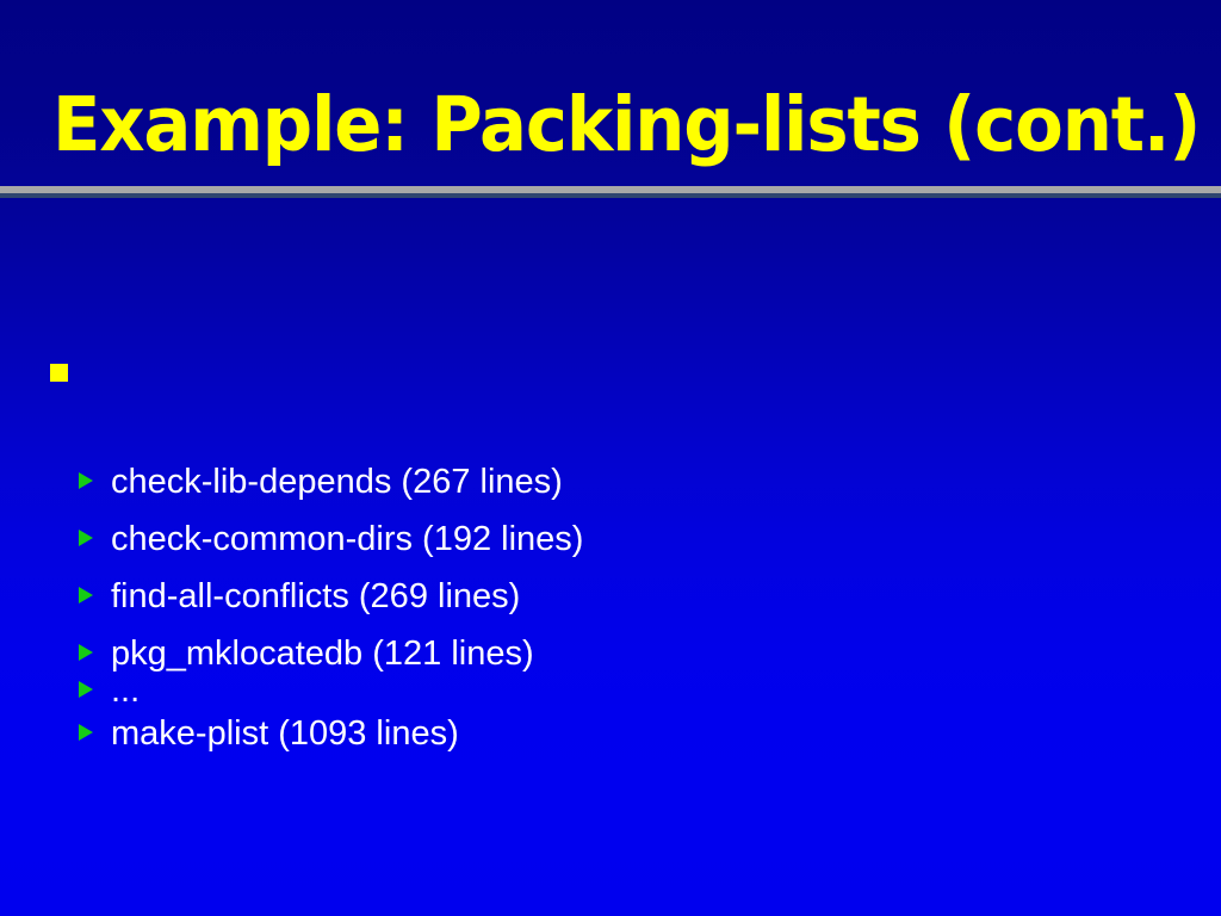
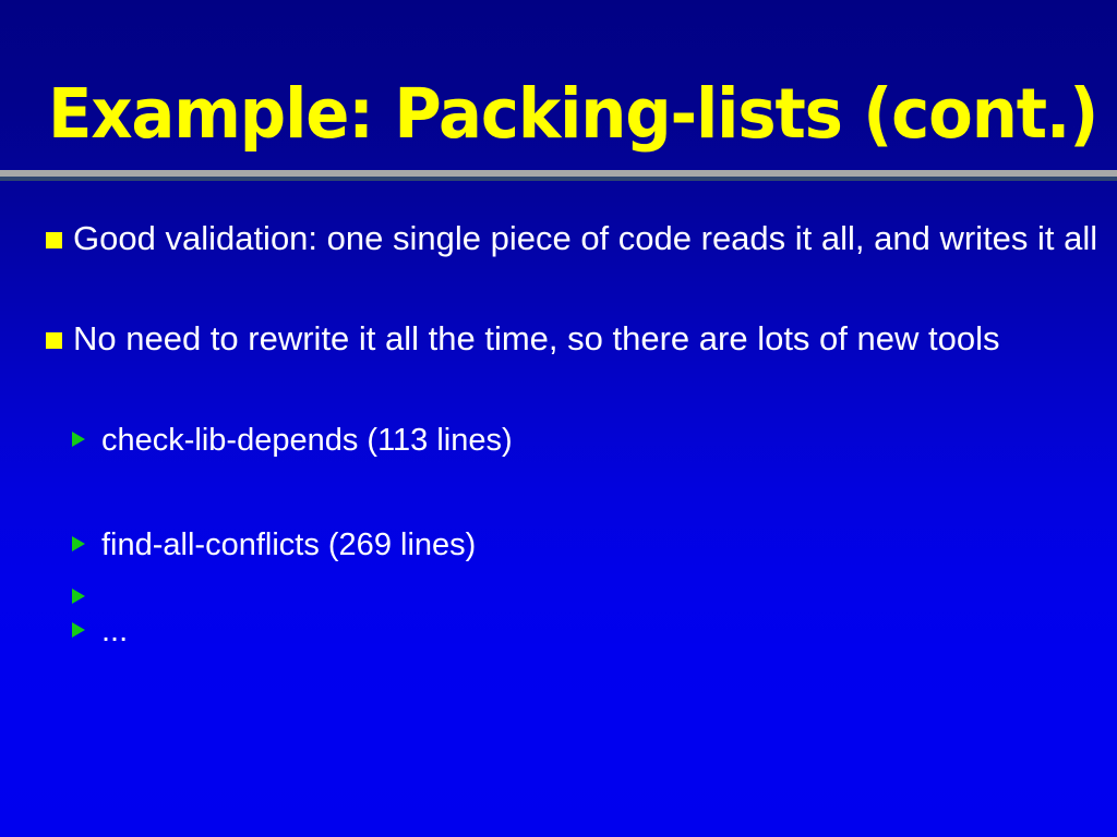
  Example: Packing-lists (cont.)
+ Good validation: one single piece of code reads it all, and writes it all
+ No need to rewrite it all the time, so there are lots of new tools
- check-lib-depends (267 lines)
+ check-lib-depends (113 lines)
- check-common-dirs (192 lines)
  find-all-conflicts (269 lines)
- pkg_mklocatedb (121 lines)
  ...
- make-plist (1093 lines)
